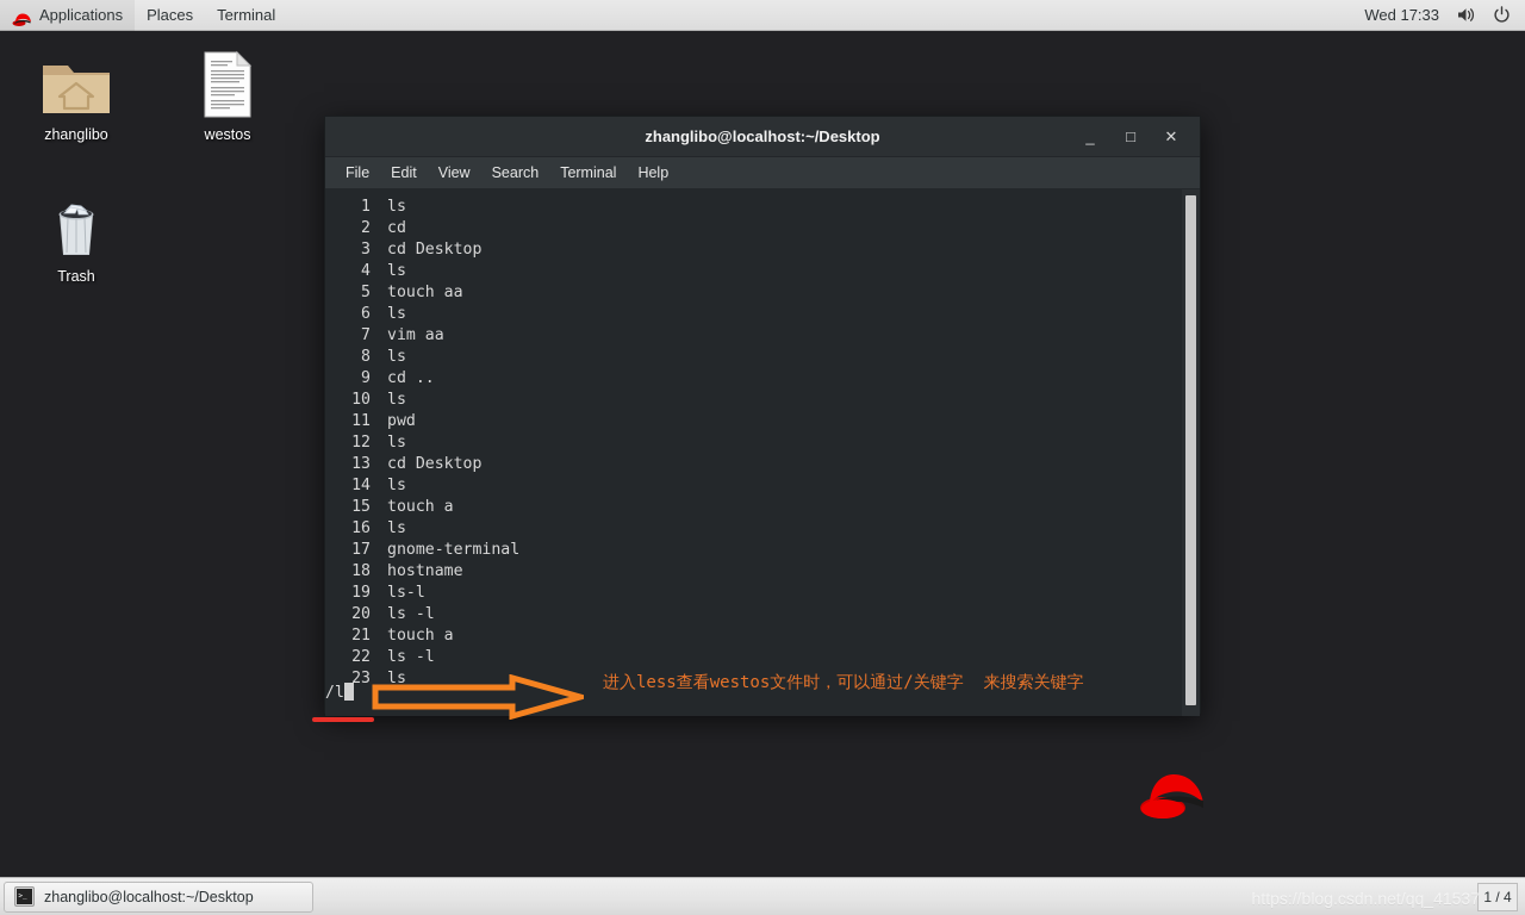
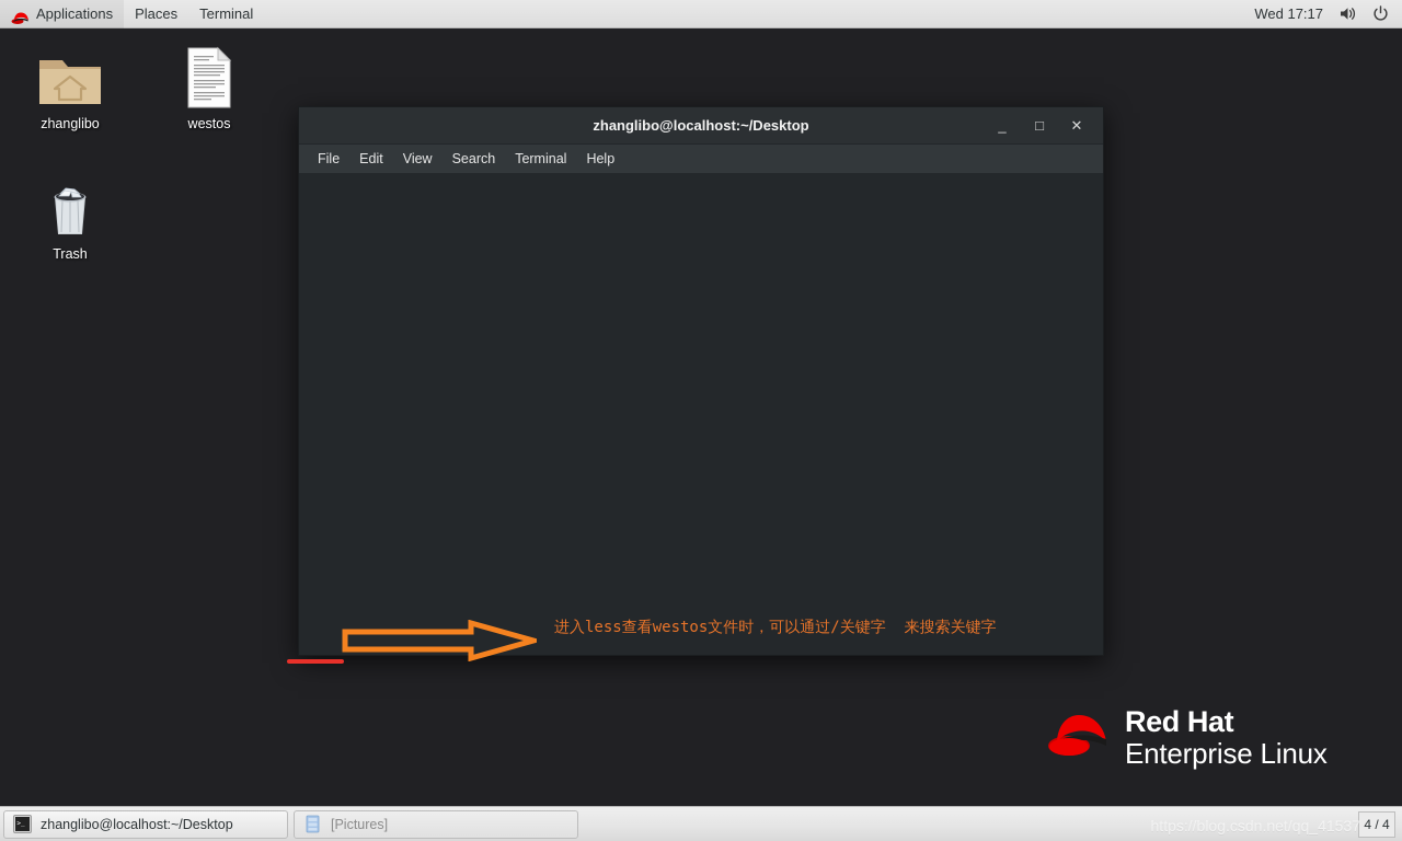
  Applications
  Places
  Terminal
- Wed 17:33
+ Wed 17:17
  zhanglibo
  westos
  Trash
  zhanglibo@localhost:~/Desktop
  _
  □
  ✕
  File
  Edit
  View
  Search
  Terminal
  Help
- 1 ls
- 2 cd
- 3 cd Desktop
- 4 ls
- 5 touch aa
- 6 ls
- 7 vim aa
- 8 ls
- 9 cd ..
- 10 ls
- 11 pwd
- 12 ls
- 13 cd Desktop
- 14 ls
- 15 touch a
- 16 ls
- 17 gnome-terminal
- 18 hostname
- 19 ls-l
- 20 ls -l
- 21 touch a
- 22 ls -l
- 23 ls
- /l
  进入less查看westos文件时，可以通过/关键字 来搜索关键字
+ Red Hat
+ Enterprise Linux
  zhanglibo@localhost:~/Desktop
+ [Pictures]
  https://blog.csdn.net/qq_41537
- 1 / 4
+ 4 / 4
